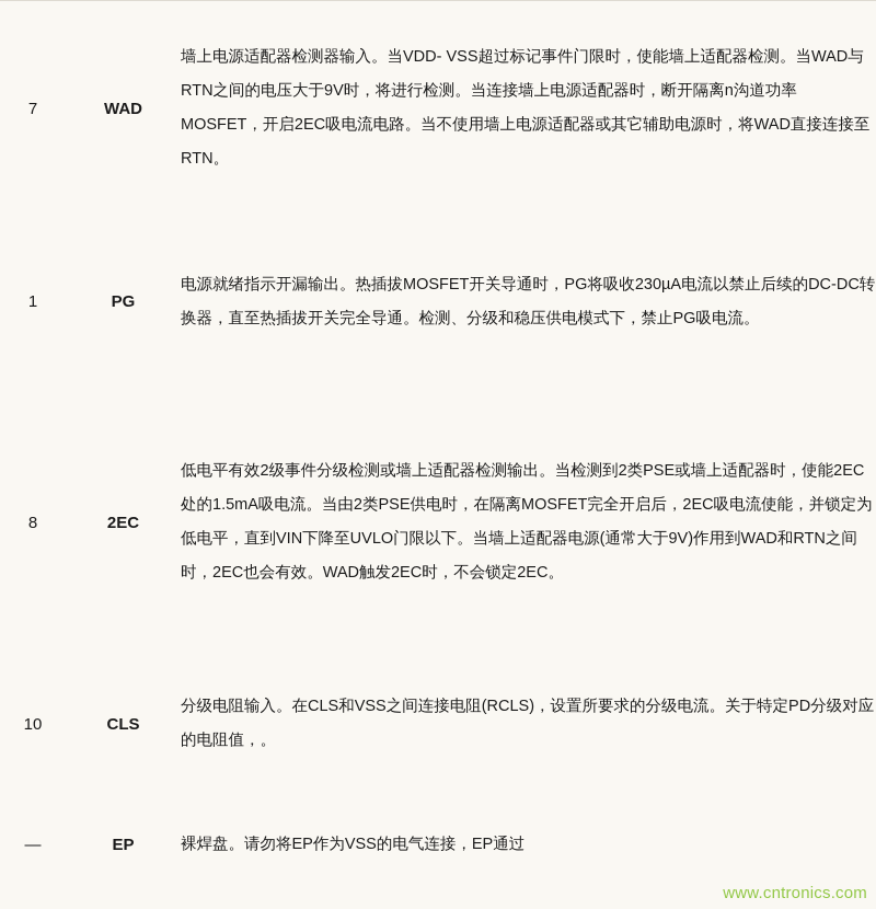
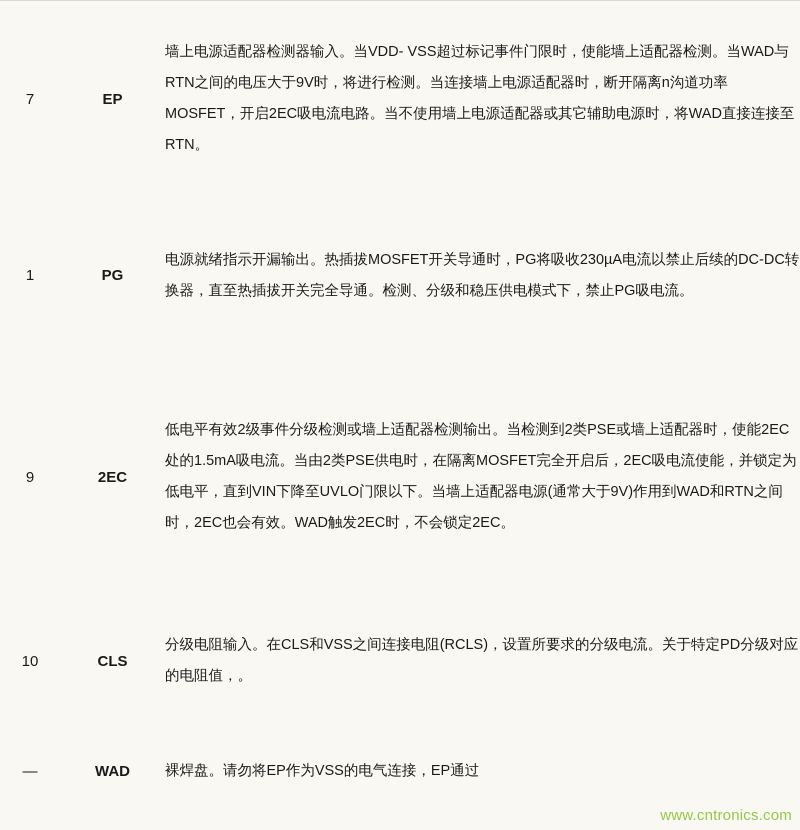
- 7	WAD	墙上电源适配器检测器输入。当VDD- VSS超过标记事件门限时，使能墙上适配器检测。当WAD与RTN之间的电压大于9V时，将进行检测。当连接墙上电源适配器时，断开隔离n沟道功率MOSFET，开启2EC吸电流电路。当不使用墙上电源适配器或其它辅助电源时，将WAD直接连接至RTN。
+ 7	EP	墙上电源适配器检测器输入。当VDD- VSS超过标记事件门限时，使能墙上适配器检测。当WAD与RTN之间的电压大于9V时，将进行检测。当连接墙上电源适配器时，断开隔离n沟道功率MOSFET，开启2EC吸电流电路。当不使用墙上电源适配器或其它辅助电源时，将WAD直接连接至RTN。
  1	PG	电源就绪指示开漏输出。热插拔MOSFET开关导通时，PG将吸收230µA电流以禁止后续的DC-DC转换器，直至热插拔开关完全导通。检测、分级和稳压供电模式下，禁止PG吸电流。
- 8	2EC	低电平有效2级事件分级检测或墙上适配器检测输出。当检测到2类PSE或墙上适配器时，使能2EC处的1.5mA吸电流。当由2类PSE供电时，在隔离MOSFET完全开启后，2EC吸电流使能，并锁定为低电平，直到VIN下降至UVLO门限以下。当墙上适配器电源(通常大于9V)作用到WAD和RTN之间时，2EC也会有效。WAD触发2EC时，不会锁定2EC。
+ 9	2EC	低电平有效2级事件分级检测或墙上适配器检测输出。当检测到2类PSE或墙上适配器时，使能2EC处的1.5mA吸电流。当由2类PSE供电时，在隔离MOSFET完全开启后，2EC吸电流使能，并锁定为低电平，直到VIN下降至UVLO门限以下。当墙上适配器电源(通常大于9V)作用到WAD和RTN之间时，2EC也会有效。WAD触发2EC时，不会锁定2EC。
  10	CLS	分级电阻输入。在CLS和VSS之间连接电阻(RCLS)，设置所要求的分级电流。关于特定PD分级对应的电阻值，。
- —	EP	裸焊盘。请勿将EP作为VSS的电气连接，EP通过
+ —	WAD	裸焊盘。请勿将EP作为VSS的电气连接，EP通过
  www.cntronics.com
